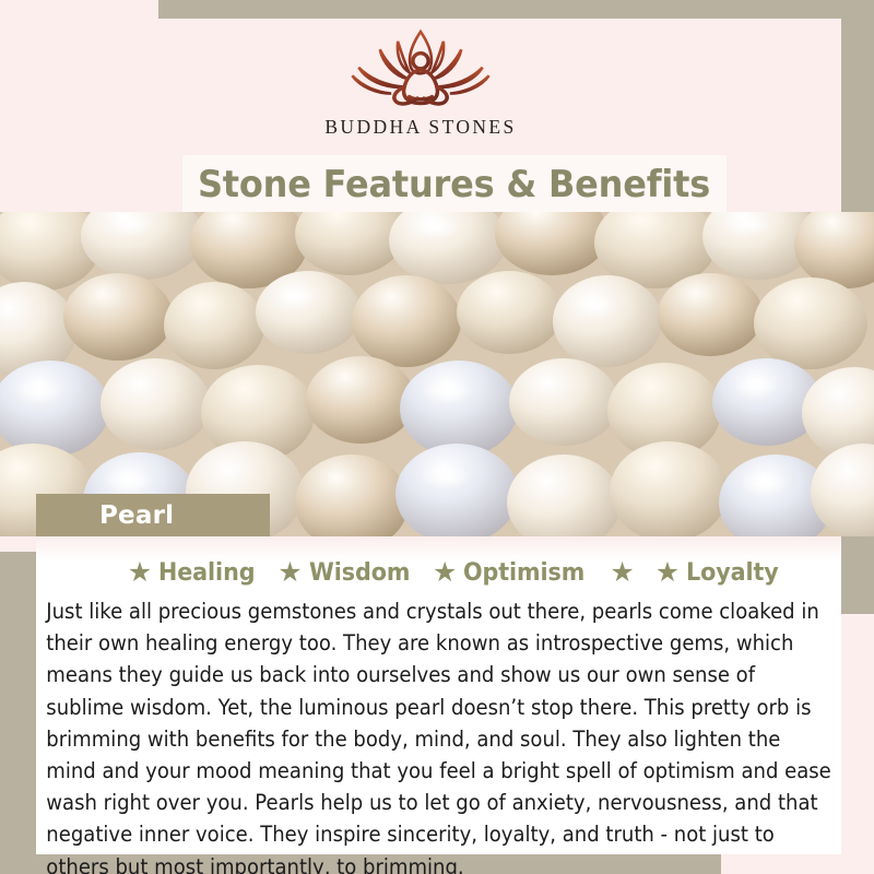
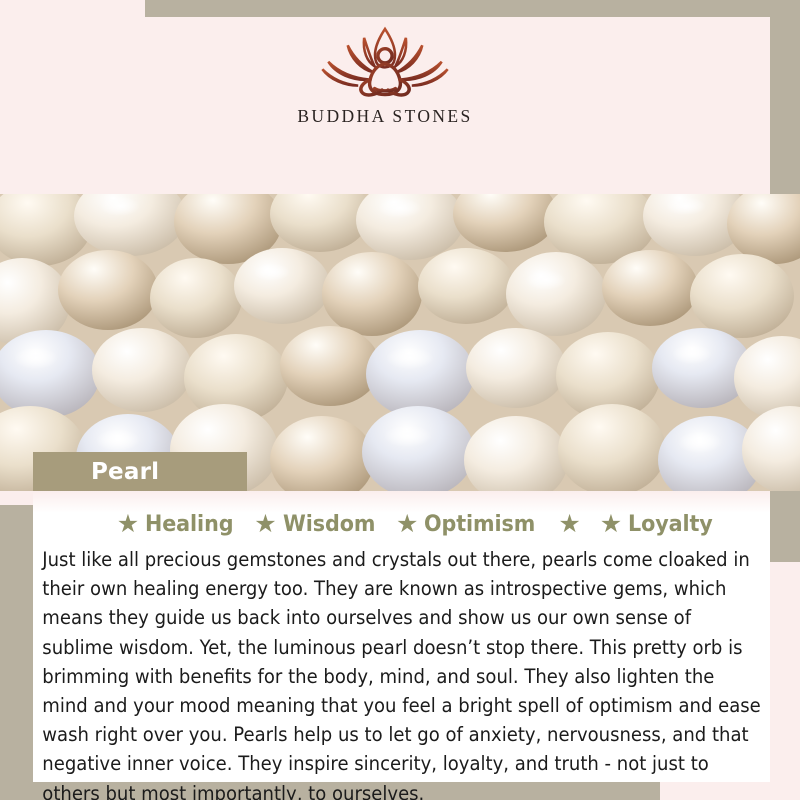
  BUDDHA STONES
- Stone Features & Benefits
  Pearl
  ★
  Healing
  ★
  Wisdom
  ★
  Optimism
  ★
  ★
  Loyalty
- Just like all precious gemstones and crystals out there, pearls come cloaked in their own healing energy too. They are known as introspective gems, which means they guide us back into ourselves and show us our own sense of sublime wisdom. Yet, the luminous pearl doesn’t stop there. This pretty orb is brimming with benefits for the body, mind, and soul. They also lighten the mind and your mood meaning that you feel a bright spell of optimism and ease wash right over you. Pearls help us to let go of anxiety, nervousness, and that negative inner voice. They inspire sincerity, loyalty, and truth - not just to others but most importantly, to brimming.
+ Just like all precious gemstones and crystals out there, pearls come cloaked in their own healing energy too. They are known as introspective gems, which means they guide us back into ourselves and show us our own sense of sublime wisdom. Yet, the luminous pearl doesn’t stop there. This pretty orb is brimming with benefits for the body, mind, and soul. They also lighten the mind and your mood meaning that you feel a bright spell of optimism and ease wash right over you. Pearls help us to let go of anxiety, nervousness, and that negative inner voice. They inspire sincerity, loyalty, and truth - not just to others but most importantly, to ourselves.
